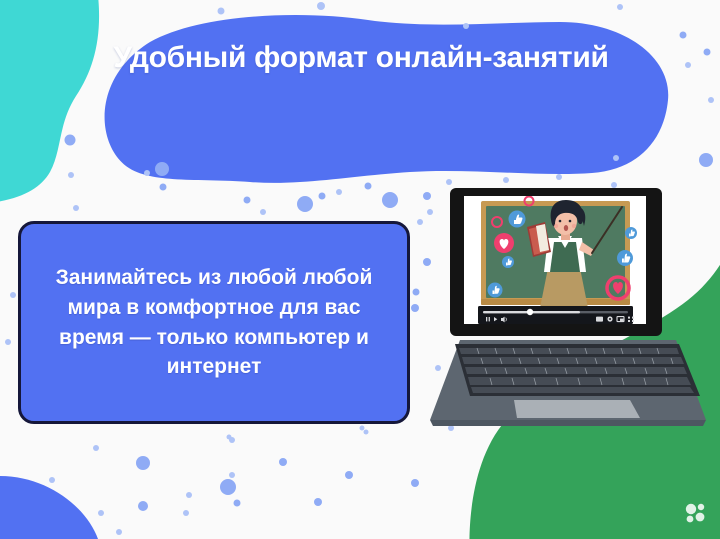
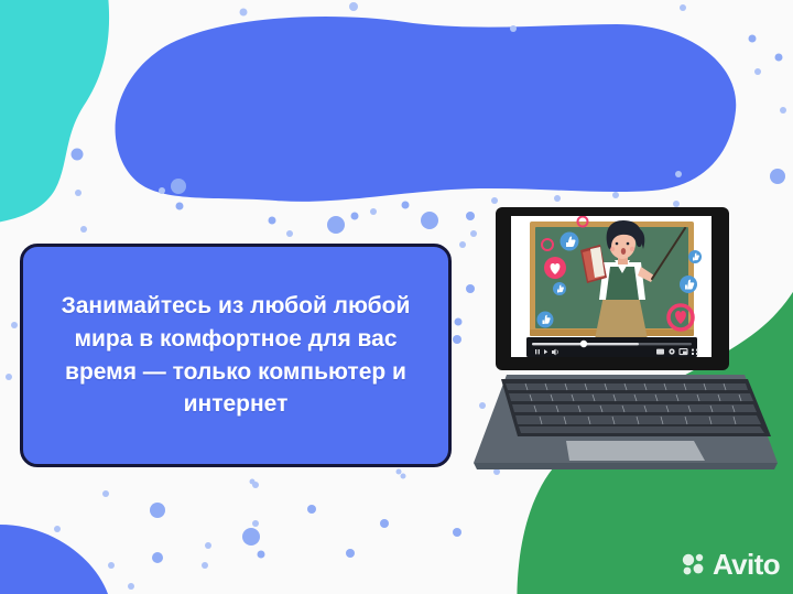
- Удобный формат онлайн-занятий
  Занимайтесь из любой любой мира в комфортное для вас время — только компьютер и интернет
+ Avito
